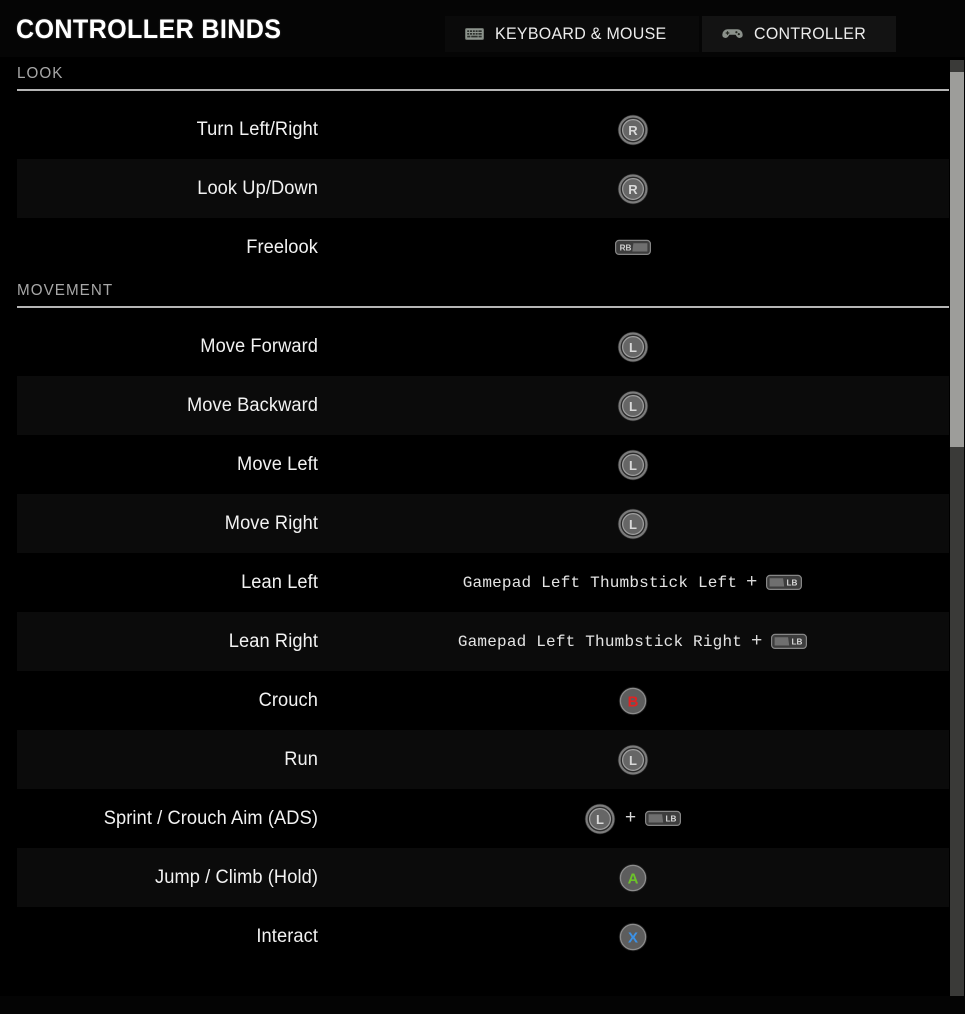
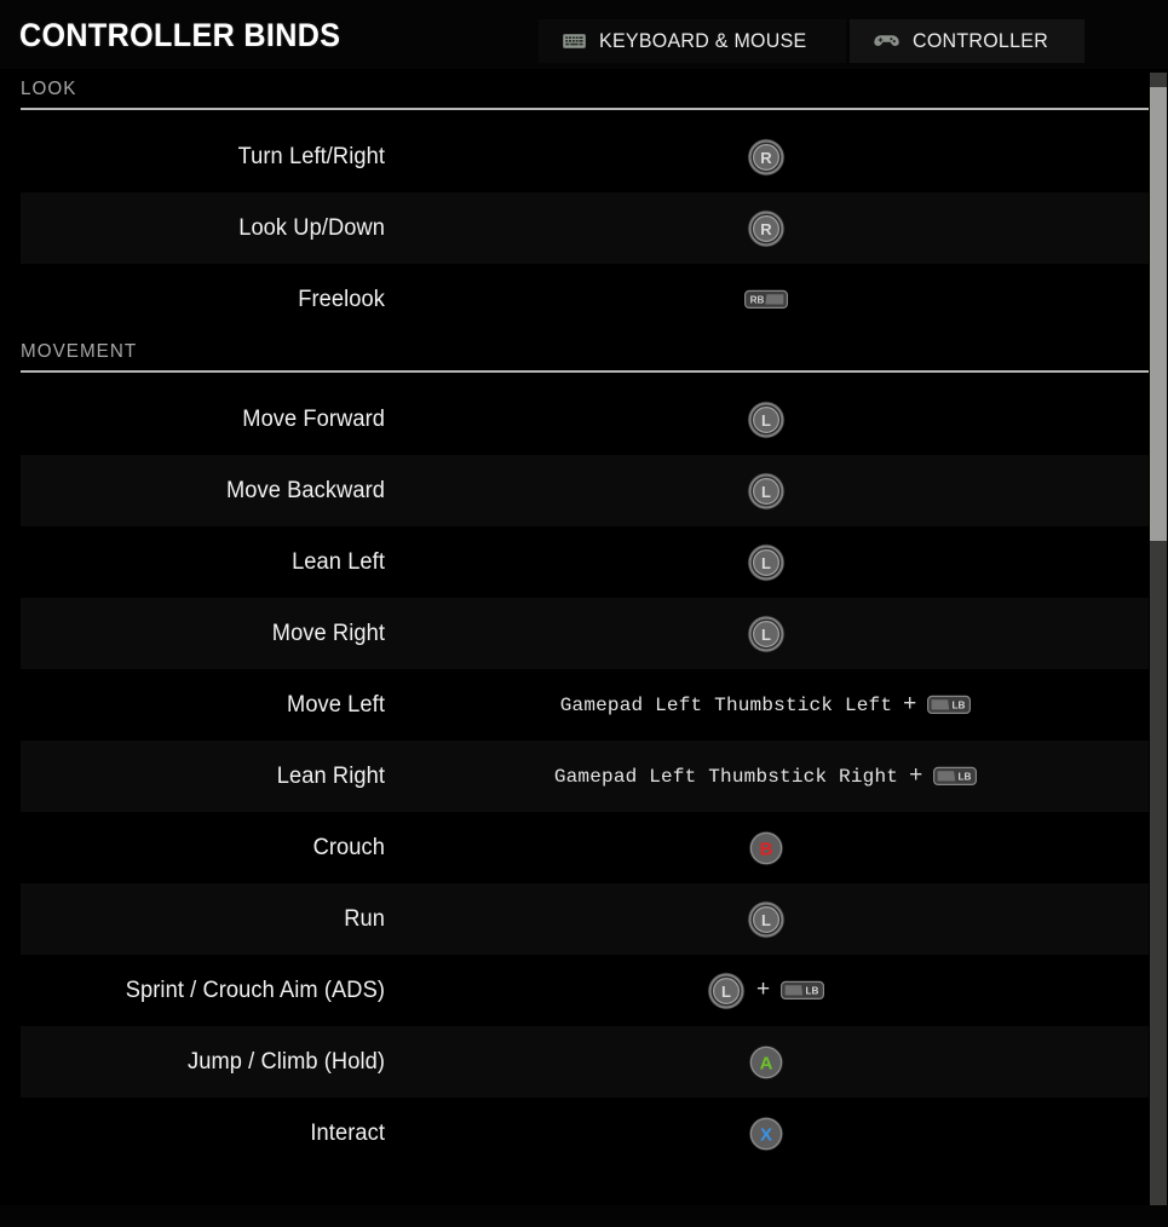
  CONTROLLER BINDS
  KEYBOARD & MOUSE
  CONTROLLER
  LOOK
  Turn Left/Right
  R
  Look Up/Down
  R
  Freelook
  RB
  MOVEMENT
  Move Forward
  L
  Move Backward
  L
- Move Left
+ Lean Left
  L
  Move Right
  L
- Lean Left
+ Move Left
  Gamepad Left Thumbstick Left
  +
  LB
  Lean Right
  Gamepad Left Thumbstick Right
  +
  LB
  Crouch
  B
  Run
  L
  Sprint / Crouch Aim (ADS)
  L
  +
  LB
  Jump / Climb (Hold)
  A
  Interact
  X
